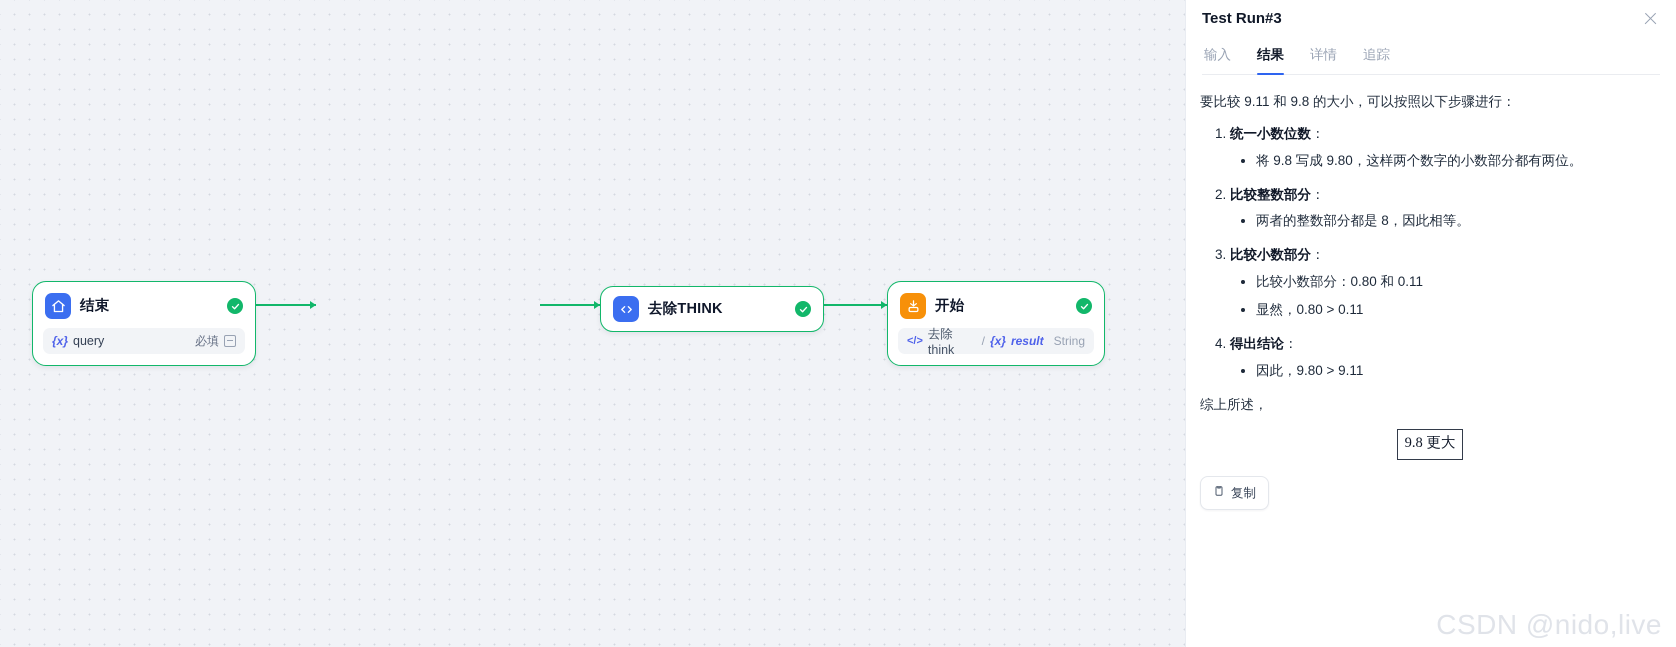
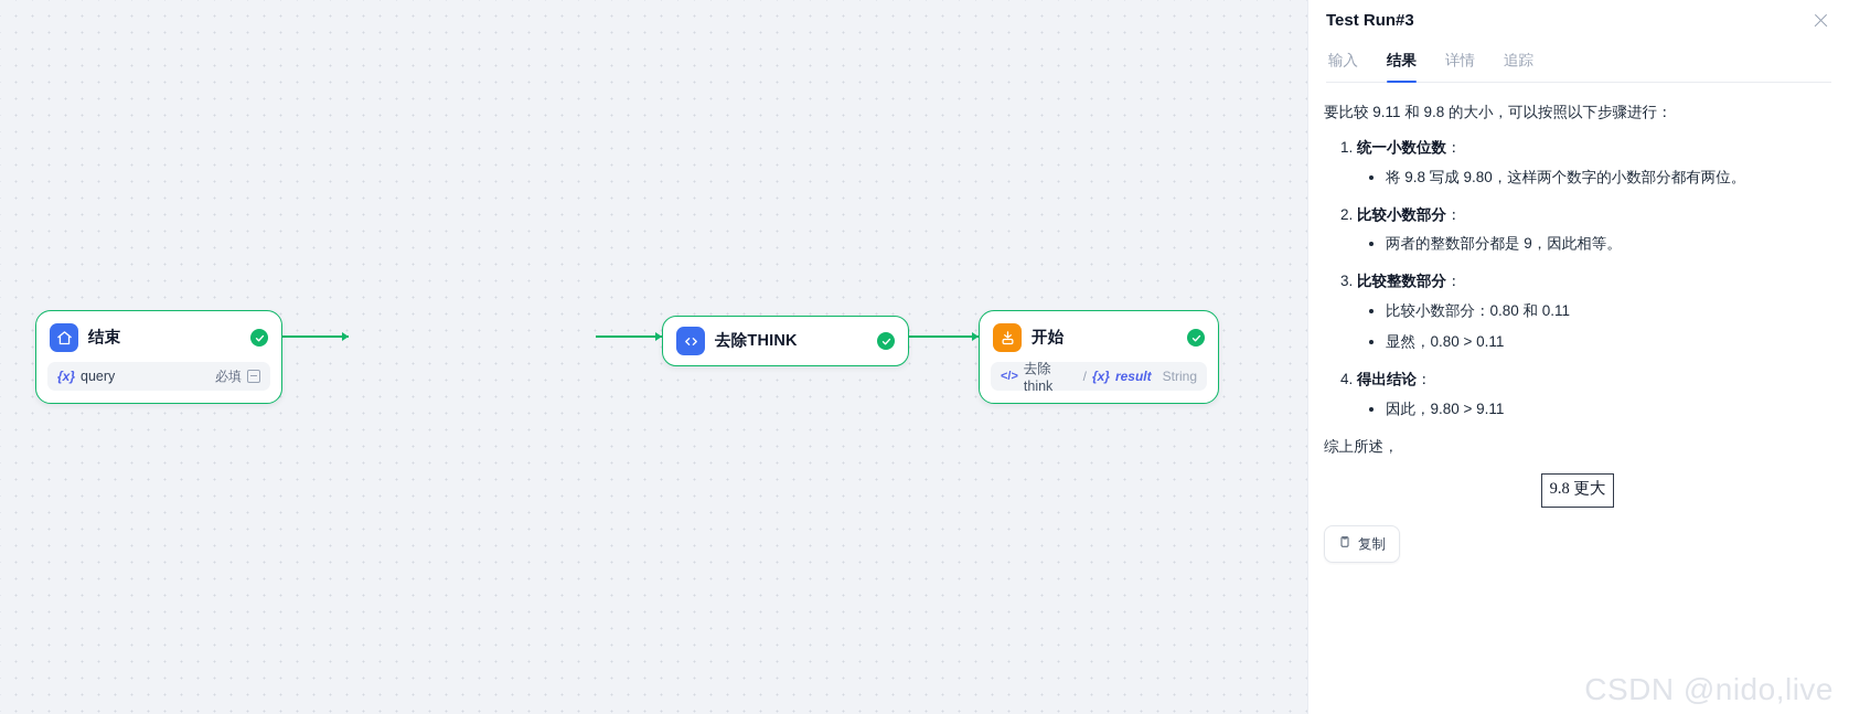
  结束
  {x}
  query
  必填
  去除THINK
  开始
  </>
  去除think
  /
  {x}
  result
  String
  Test Run#3
  输入
  结果
  详情
  追踪
  要比较 9.11 和 9.8 的大小，可以按照以下步骤进行：
  统一小数位数：
  将 9.8 写成 9.80，这样两个数字的小数部分都有两位。
- 比较整数部分：
+ 比较小数部分：
- 两者的整数部分都是 8，因此相等。
+ 两者的整数部分都是 9，因此相等。
- 比较小数部分：
+ 比较整数部分：
  比较小数部分：0.80 和 0.11
  显然，0.80 > 0.11
  得出结论：
  因此，9.80 > 9.11
  综上所述，
  9.8 更大
  复制
  CSDN @nido,live
